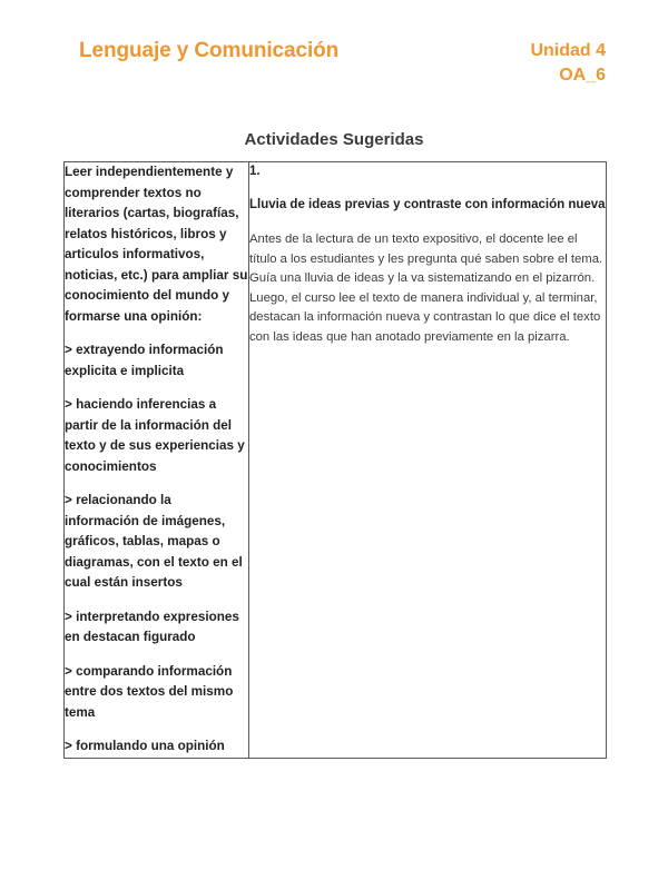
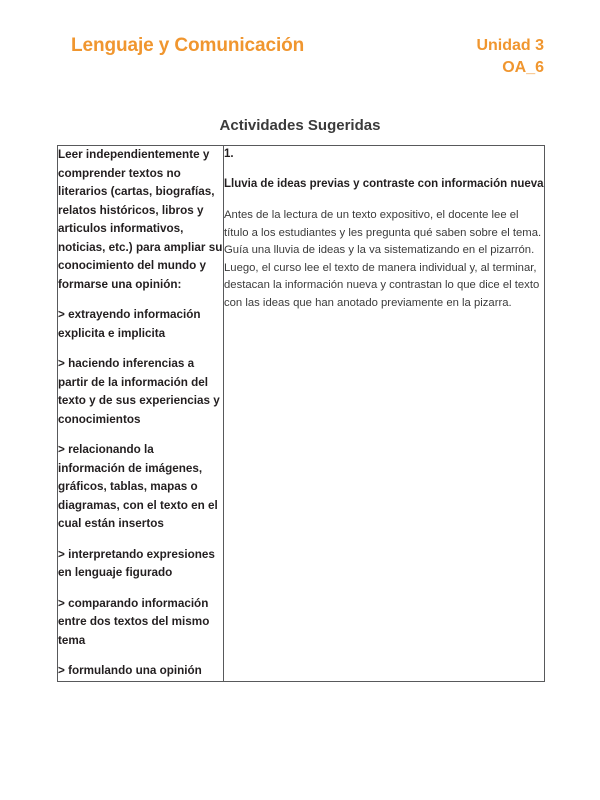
  Lenguaje y Comunicación
- Unidad 4
+ Unidad 3
  OA_6
  Actividades Sugeridas
- Leer independientemente y comprender textos no literarios (cartas, biografías, relatos históricos, libros y articulos informativos, noticias, etc.) para ampliar su conocimiento del mundo y formarse una opinión: > extrayendo información explicita e implicita > haciendo inferencias a partir de la información del texto y de sus experiencias y conocimientos > relacionando la información de imágenes, gráficos, tablas, mapas o diagramas, con el texto en el cual están insertos > interpretando expresiones en destacan figurado > comparando información entre dos textos del mismo tema > formulando una opinión	1. Lluvia de ideas previas y contraste con información nueva Antes de la lectura de un texto expositivo, el docente lee el título a los estudiantes y les pregunta qué saben sobre el tema. Guía una lluvia de ideas y la va sistematizando en el pizarrón. Luego, el curso lee el texto de manera individual y, al terminar, destacan la información nueva y contrastan lo que dice el texto con las ideas que han anotado previamente en la pizarra.
+ Leer independientemente y comprender textos no literarios (cartas, biografías, relatos históricos, libros y articulos informativos, noticias, etc.) para ampliar su conocimiento del mundo y formarse una opinión: > extrayendo información explicita e implicita > haciendo inferencias a partir de la información del texto y de sus experiencias y conocimientos > relacionando la información de imágenes, gráficos, tablas, mapas o diagramas, con el texto en el cual están insertos > interpretando expresiones en lenguaje figurado > comparando información entre dos textos del mismo tema > formulando una opinión	1. Lluvia de ideas previas y contraste con información nueva Antes de la lectura de un texto expositivo, el docente lee el título a los estudiantes y les pregunta qué saben sobre el tema. Guía una lluvia de ideas y la va sistematizando en el pizarrón. Luego, el curso lee el texto de manera individual y, al terminar, destacan la información nueva y contrastan lo que dice el texto con las ideas que han anotado previamente en la pizarra.
